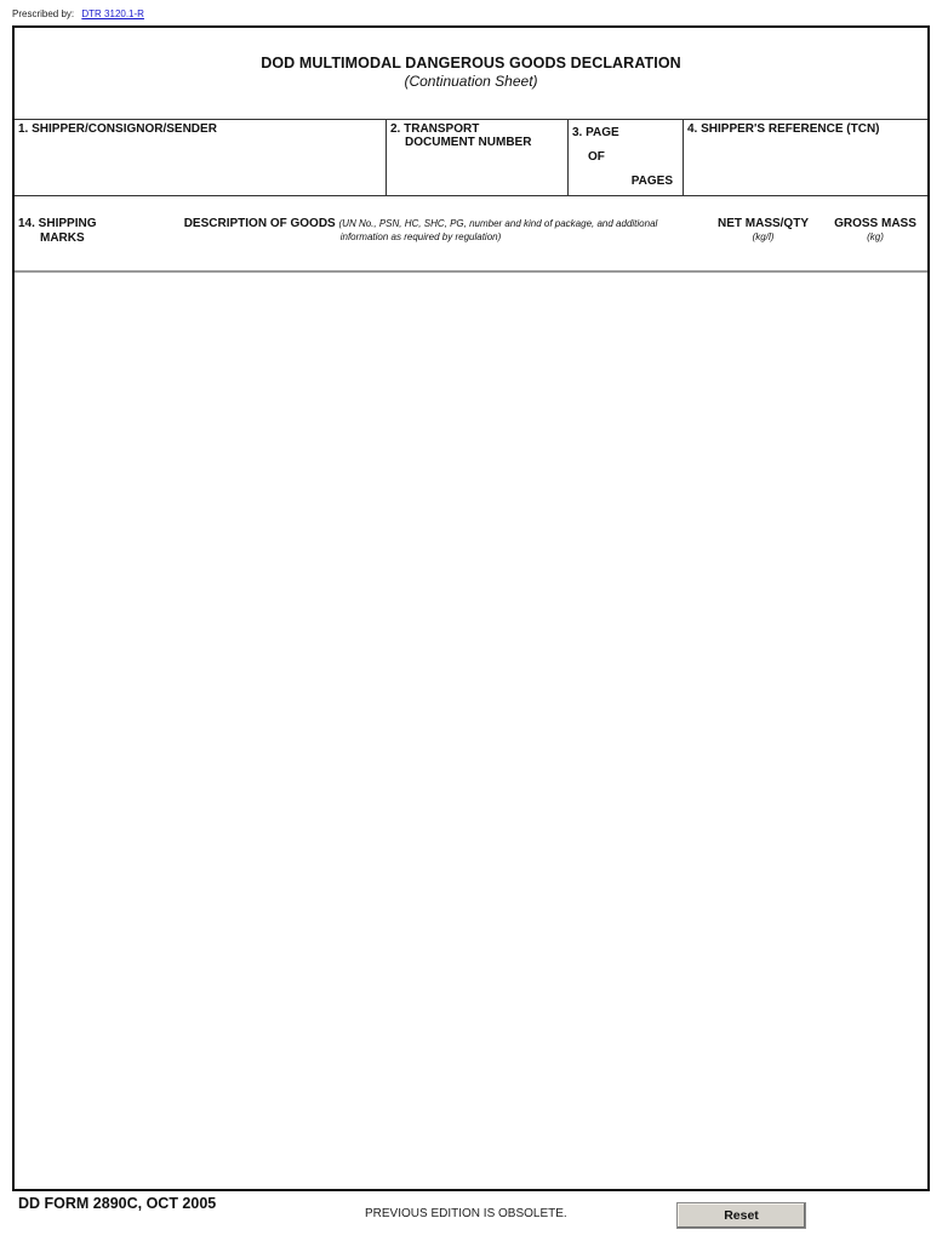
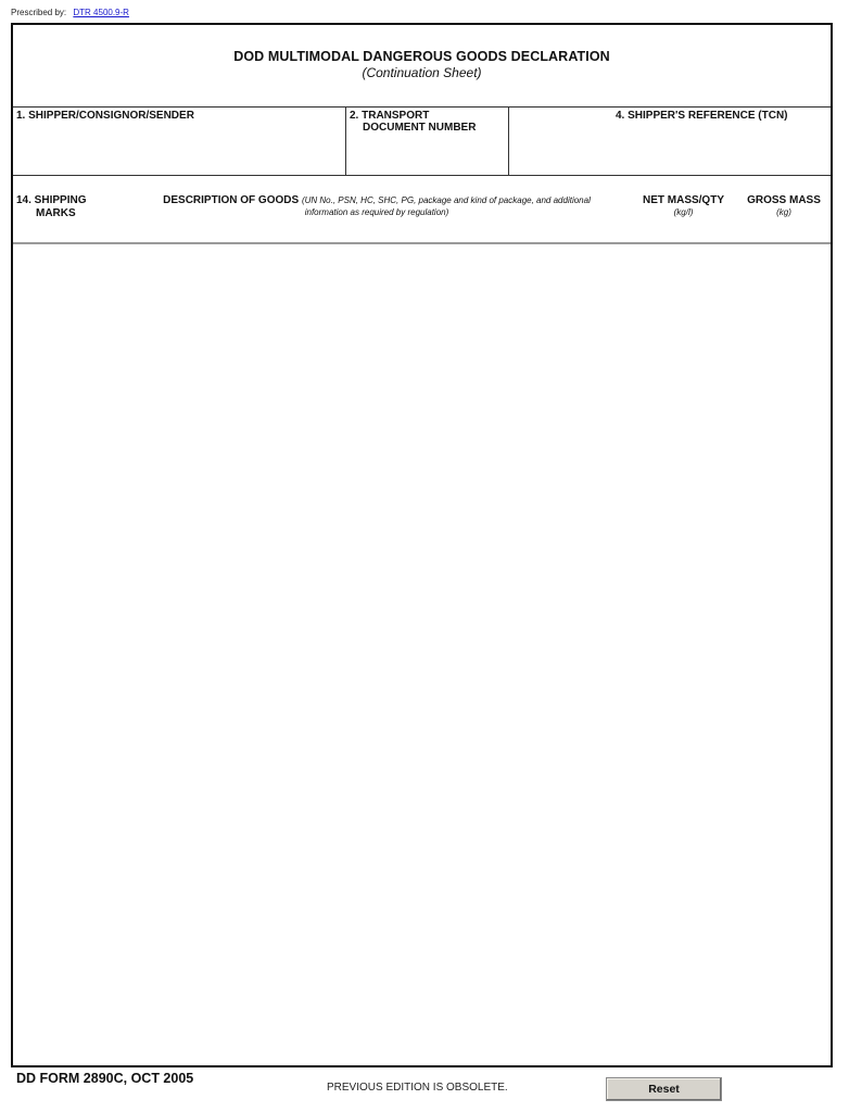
- Prescribed by: DTR 3120.1-R
+ Prescribed by: DTR 4500.9-R
  DOD MULTIMODAL DANGEROUS GOODS DECLARATION
  (Continuation Sheet)
  1. SHIPPER/CONSIGNOR/SENDER
  2. TRANSPORT
  DOCUMENT NUMBER
- 3. PAGE
- OF
- PAGES
  4. SHIPPER'S REFERENCE (TCN)
  14. SHIPPING
  MARKS
- DESCRIPTION OF GOODS (UN No., PSN, HC, SHC, PG, number and kind of package, and additional
+ DESCRIPTION OF GOODS (UN No., PSN, HC, SHC, PG, package and kind of package, and additional
  information as required by regulation)
  NET MASS/QTY
  (kg/l)
  GROSS MASS
  (kg)
  DD FORM 2890C, OCT 2005
  PREVIOUS EDITION IS OBSOLETE.
  Reset
